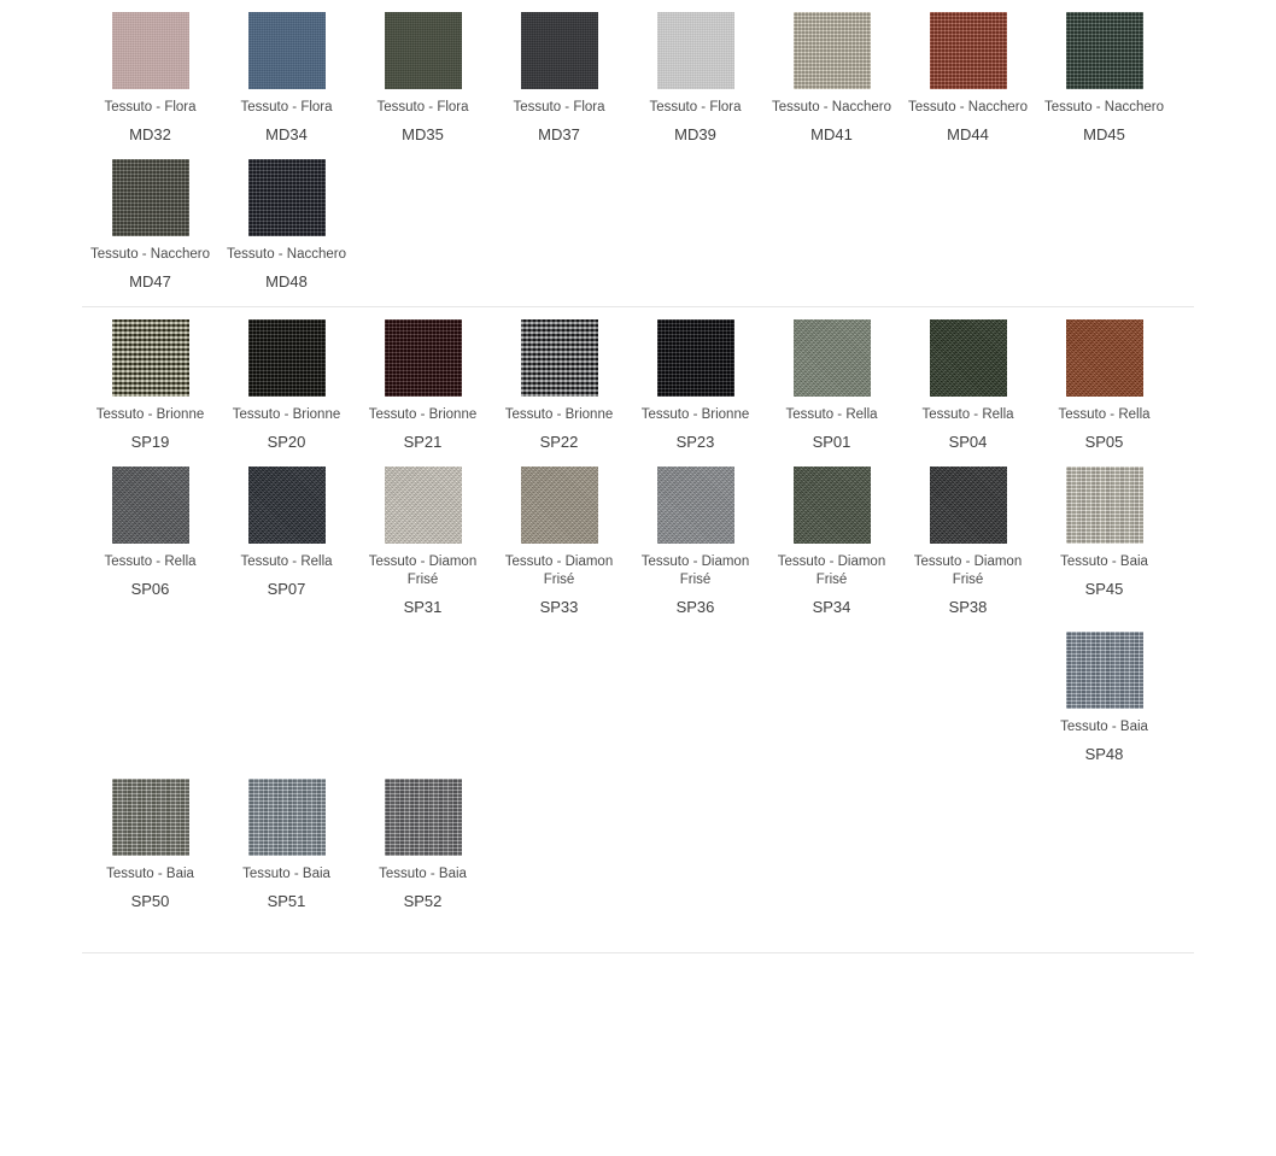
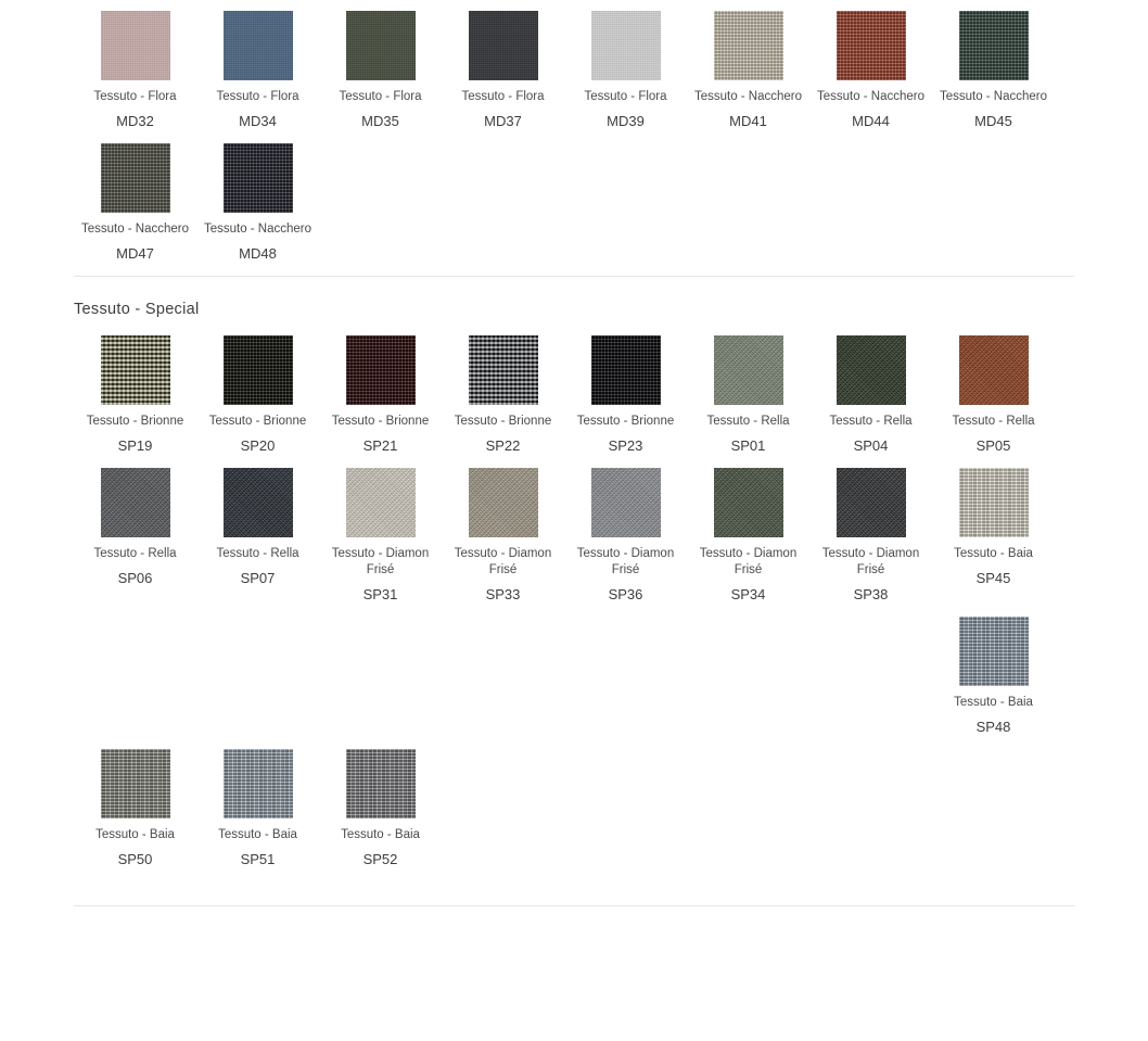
  Tessuto - Flora
  MD32
  Tessuto - Flora
  MD34
  Tessuto - Flora
  MD35
  Tessuto - Flora
  MD37
  Tessuto - Flora
  MD39
  Tessuto - Nacchero
  MD41
  Tessuto - Nacchero
  MD44
  Tessuto - Nacchero
  MD45
  Tessuto - Nacchero
  MD47
  Tessuto - Nacchero
  MD48
+ Tessuto - Special
  Tessuto - Brionne
  SP19
  Tessuto - Brionne
  SP20
  Tessuto - Brionne
  SP21
  Tessuto - Brionne
  SP22
  Tessuto - Brionne
  SP23
  Tessuto - Rella
  SP01
  Tessuto - Rella
  SP04
  Tessuto - Rella
  SP05
  Tessuto - Rella
  SP06
  Tessuto - Rella
  SP07
  Tessuto - Diamon Frisé
  SP31
  Tessuto - Diamon Frisé
  SP33
  Tessuto - Diamon Frisé
  SP36
  Tessuto - Diamon Frisé
  SP34
  Tessuto - Diamon Frisé
  SP38
  Tessuto - Baia
  SP45
  Tessuto - Baia
  SP48
  Tessuto - Baia
  SP50
  Tessuto - Baia
  SP51
  Tessuto - Baia
  SP52
